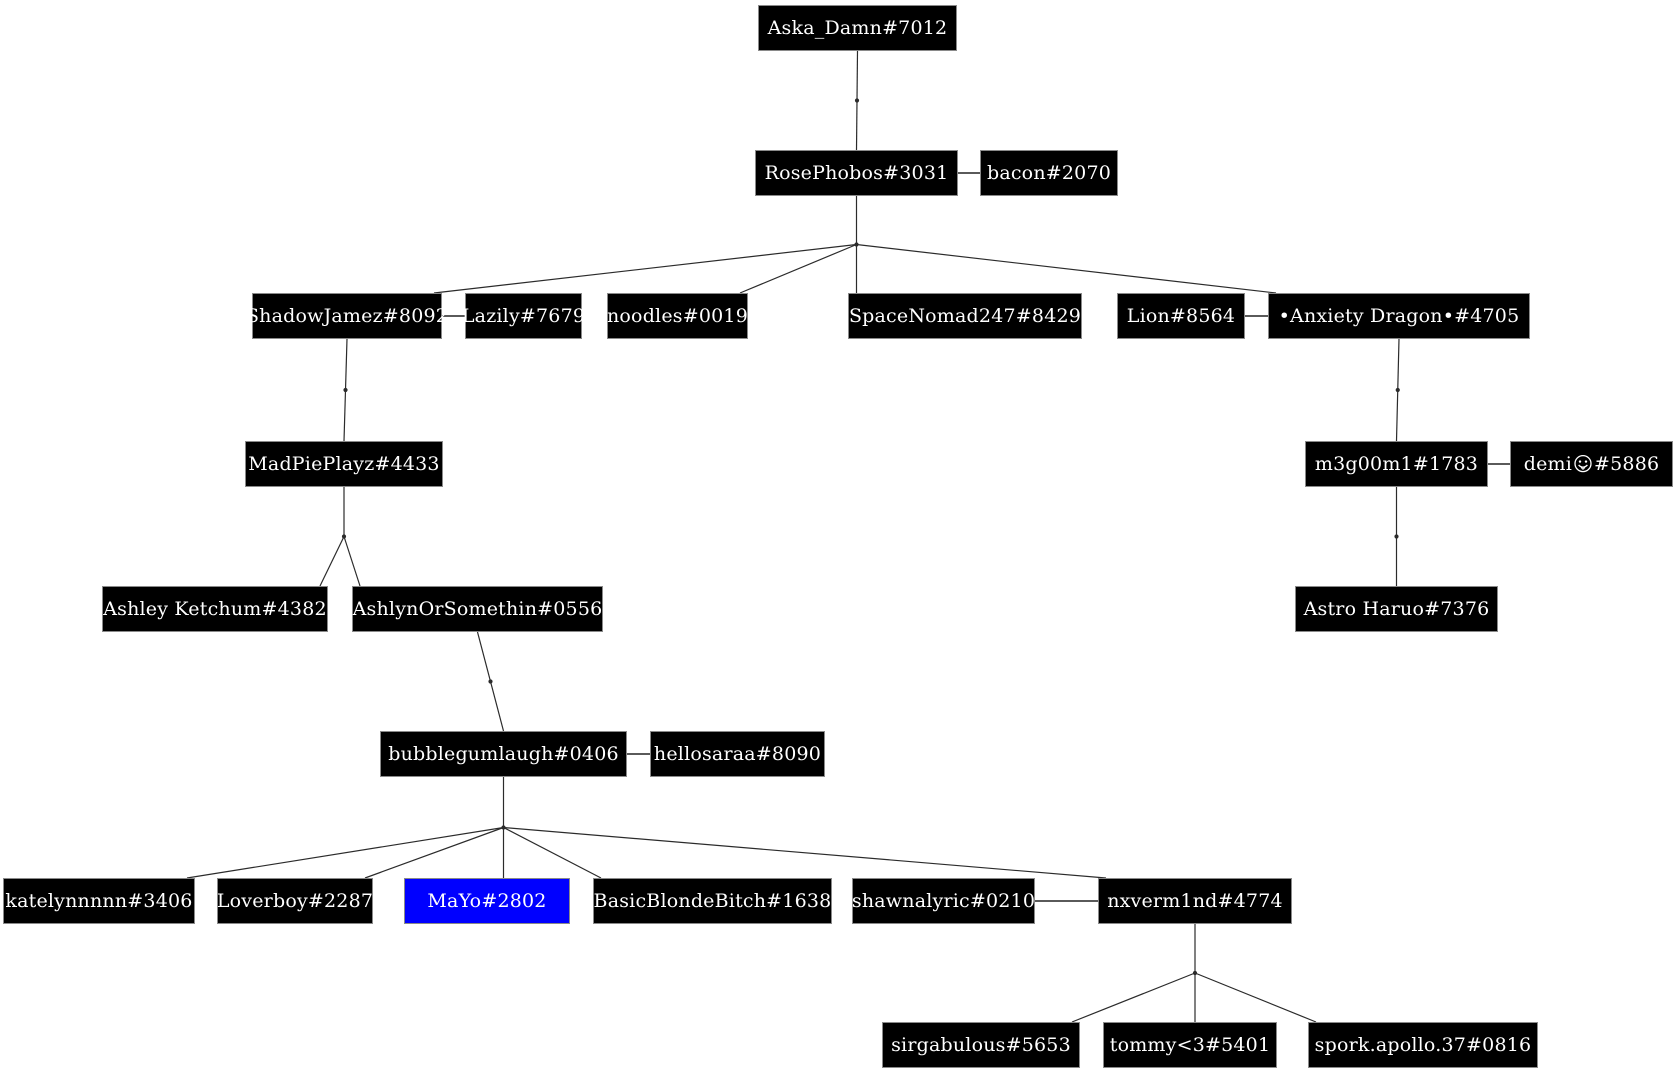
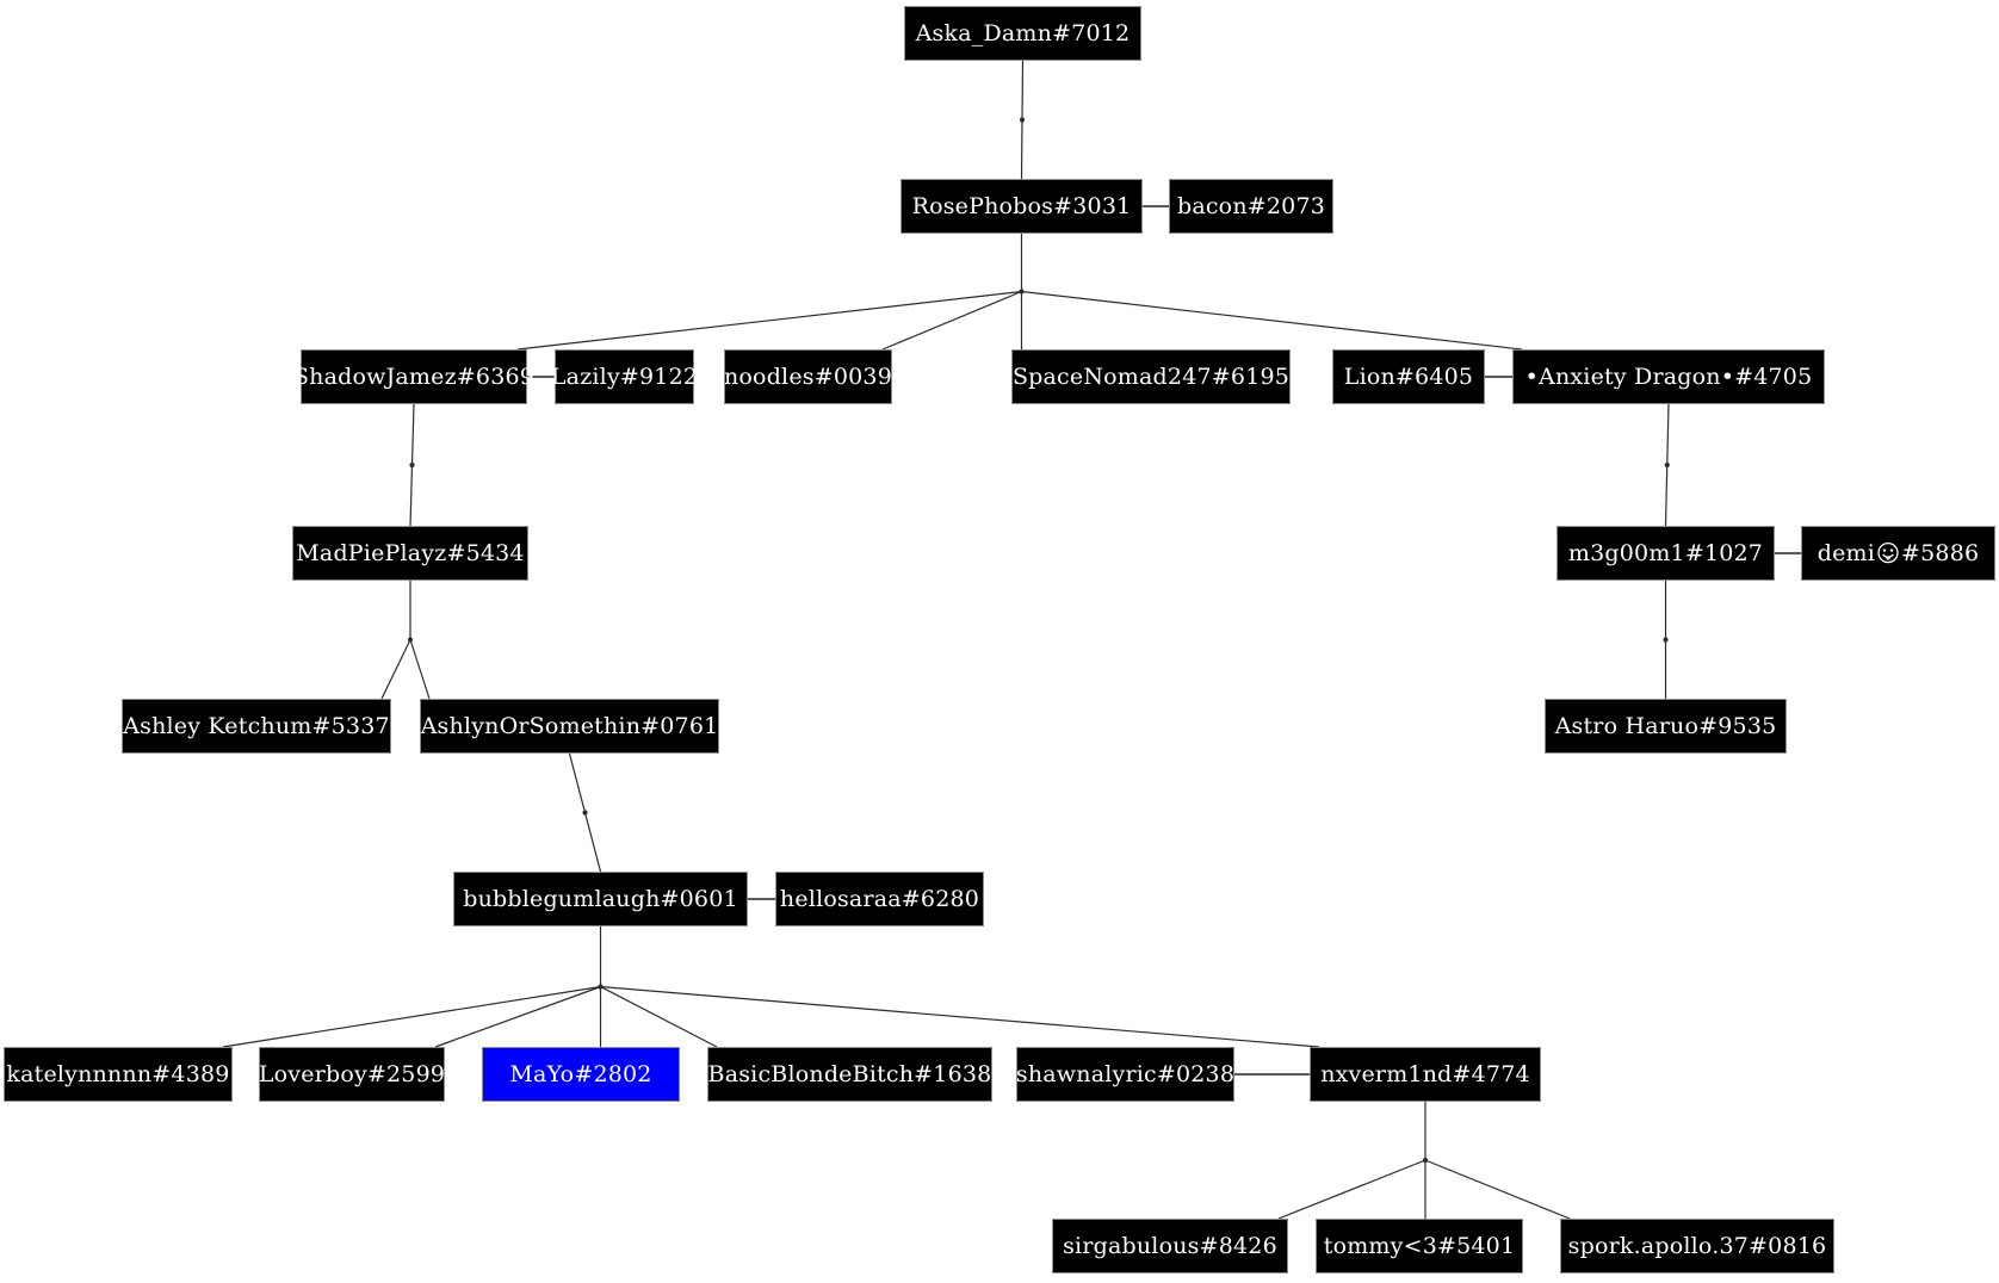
  Aska_Damn#7012
  RosePhobos#3031
- bacon#2070
+ bacon#2073
- ShadowJamez#8092
+ ShadowJamez#6369
- Lazily#7679
+ Lazily#9122
- noodles#0019
+ noodles#0039
- SpaceNomad247#8429
+ SpaceNomad247#6195
- Lion#8564
+ Lion#6405
  •Anxiety Dragon•#4705
- MadPiePlayz#4433
+ MadPiePlayz#5434
- m3g00m1#1783
+ m3g00m1#1027
  demi #5886
- Ashley Ketchum#4382
+ Ashley Ketchum#5337
- AshlynOrSomethin#0556
+ AshlynOrSomethin#0761
- Astro Haruo#7376
+ Astro Haruo#9535
- bubblegumlaugh#0406
+ bubblegumlaugh#0601
- hellosaraa#8090
+ hellosaraa#6280
- katelynnnnn#3406
+ katelynnnnn#4389
- Loverboy#2287
+ Loverboy#2599
  MaYo#2802
  BasicBlondeBitch#1638
- shawnalyric#0210
+ shawnalyric#0238
  nxverm1nd#4774
- sirgabulous#5653
+ sirgabulous#8426
  tommy<3#5401
  spork.apollo.37#0816
